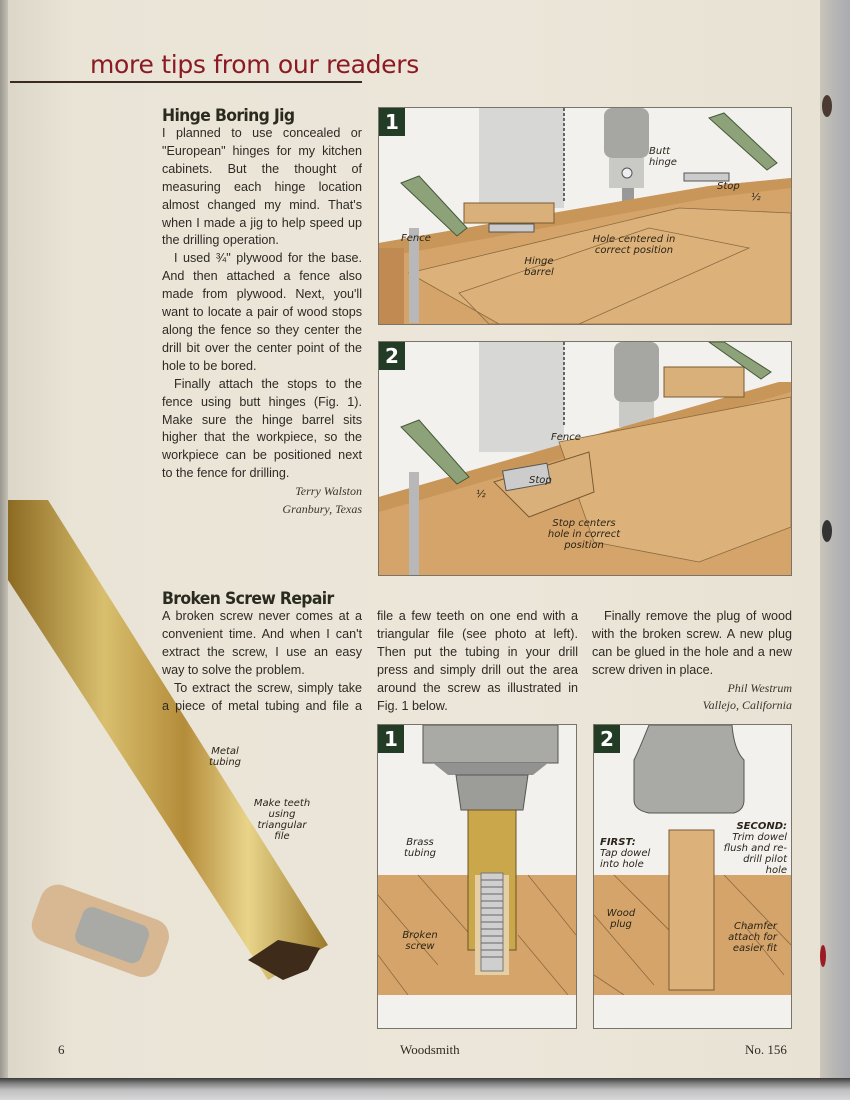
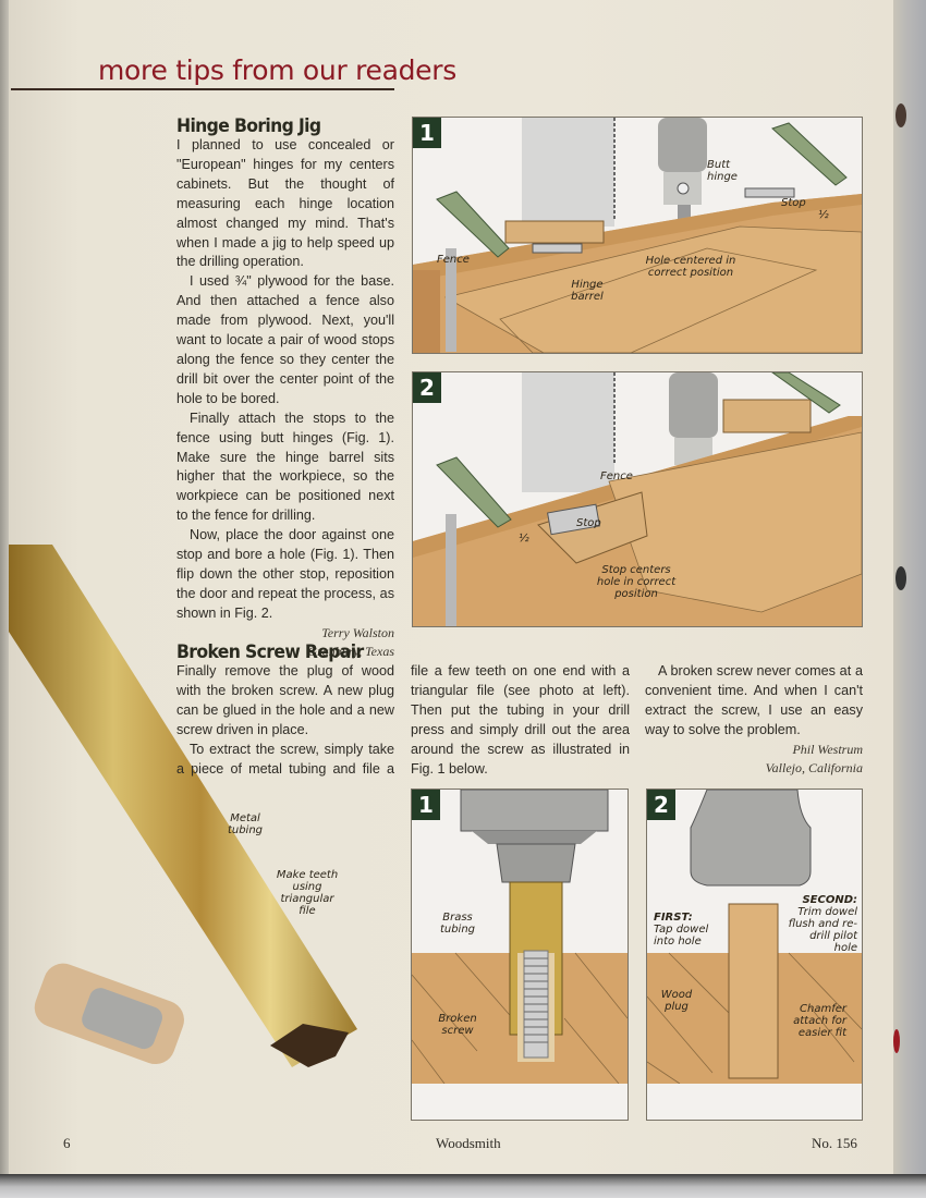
  more tips from our readers
  Hinge Boring Jig
- I planned to use concealed or "European" hinges for my kitchen cabinets. But the thought of measuring each hinge location almost changed my mind. That's when I made a jig to help speed up the drilling operation.
+ I planned to use concealed or "European" hinges for my centers cabinets. But the thought of measuring each hinge location almost changed my mind. That's when I made a jig to help speed up the drilling operation.
  I used ¾" plywood for the base. And then attached a fence also made from plywood. Next, you'll want to locate a pair of wood stops along the fence so they center the drill bit over the center point of the hole to be bored.
  Finally attach the stops to the fence using butt hinges (Fig. 1). Make sure the hinge barrel sits higher that the workpiece, so the workpiece can be positioned next to the fence for drilling.
+ Now, place the door against one stop and bore a hole (Fig. 1). Then flip down the other stop, reposition the door and repeat the process, as shown in Fig. 2.
  Terry Walston
  Granbury, Texas
  1
  Butt hinge
  Stop
  ½
  Fence
  Hinge barrel
  Hole centered in correct position
  2
  Fence
  Stop
  ½
  Stop centers hole in correct position
  Metal tubing
  Make teeth using triangular file
  Broken Screw Repair
- A broken screw never comes at a convenient time. And when I can't extract the screw, I use an easy way to solve the problem.
+ Finally remove the plug of wood with the broken screw. A new plug can be glued in the hole and a new screw driven in place.
  file a few teeth on one end with a triangular file (see photo at left). Then put the tubing in your drill press and simply drill out the area around the screw as illustrated in Fig. 1 below.
- Finally remove the plug of wood with the broken screw. A new plug can be glued in the hole and a new screw driven in place.
+ A broken screw never comes at a convenient time. And when I can't extract the screw, I use an easy way to solve the problem.
  Phil Westrum
  Vallejo, California
  1
  Brass tubing
  Broken screw
  2
  FIRST:
  Tap dowel into hole
  SECOND:
  Trim dowel flush and re-drill pilot hole
  Wood plug
  Chamfer attach for easier fit
  6
  Woodsmith
  No. 156
